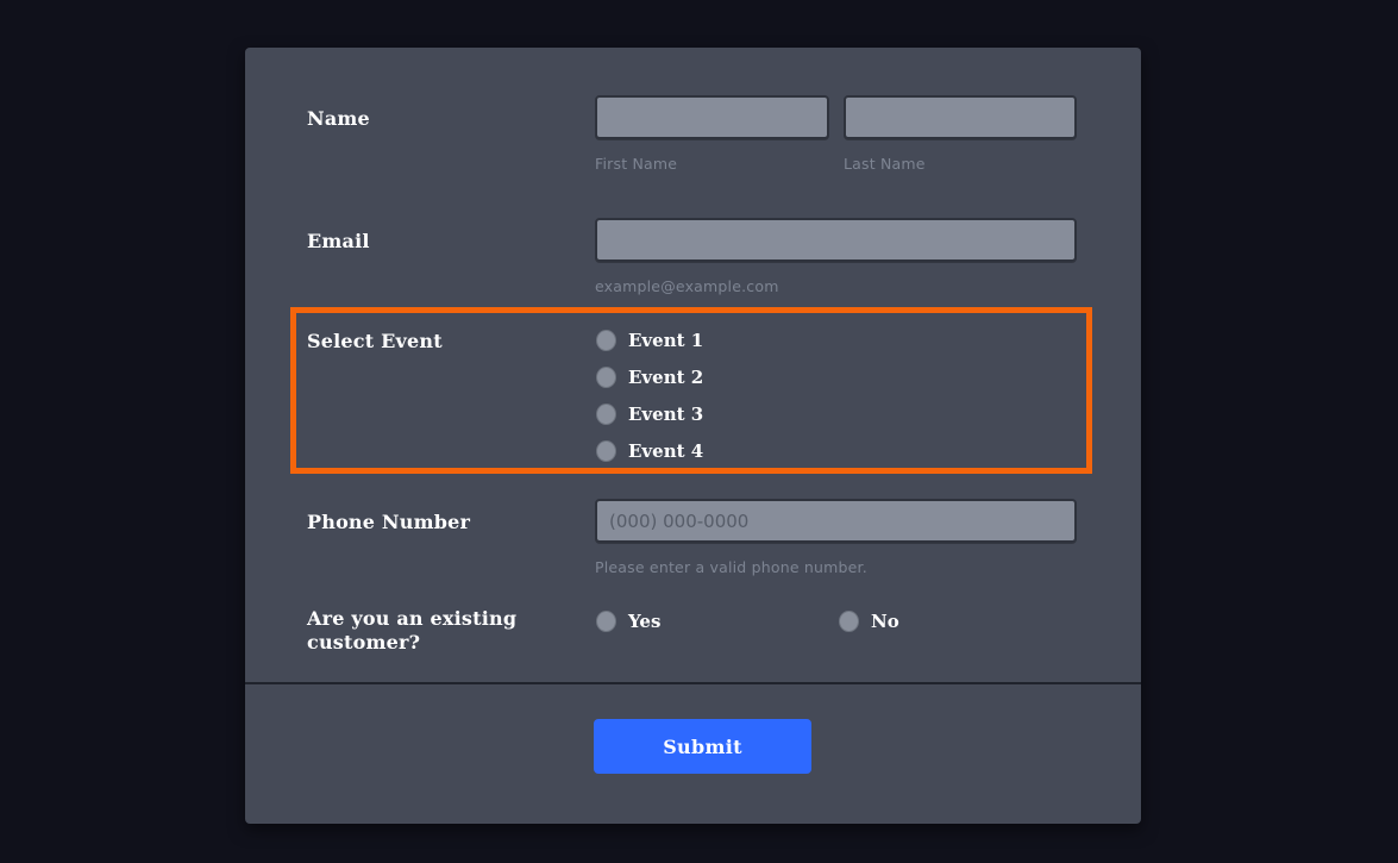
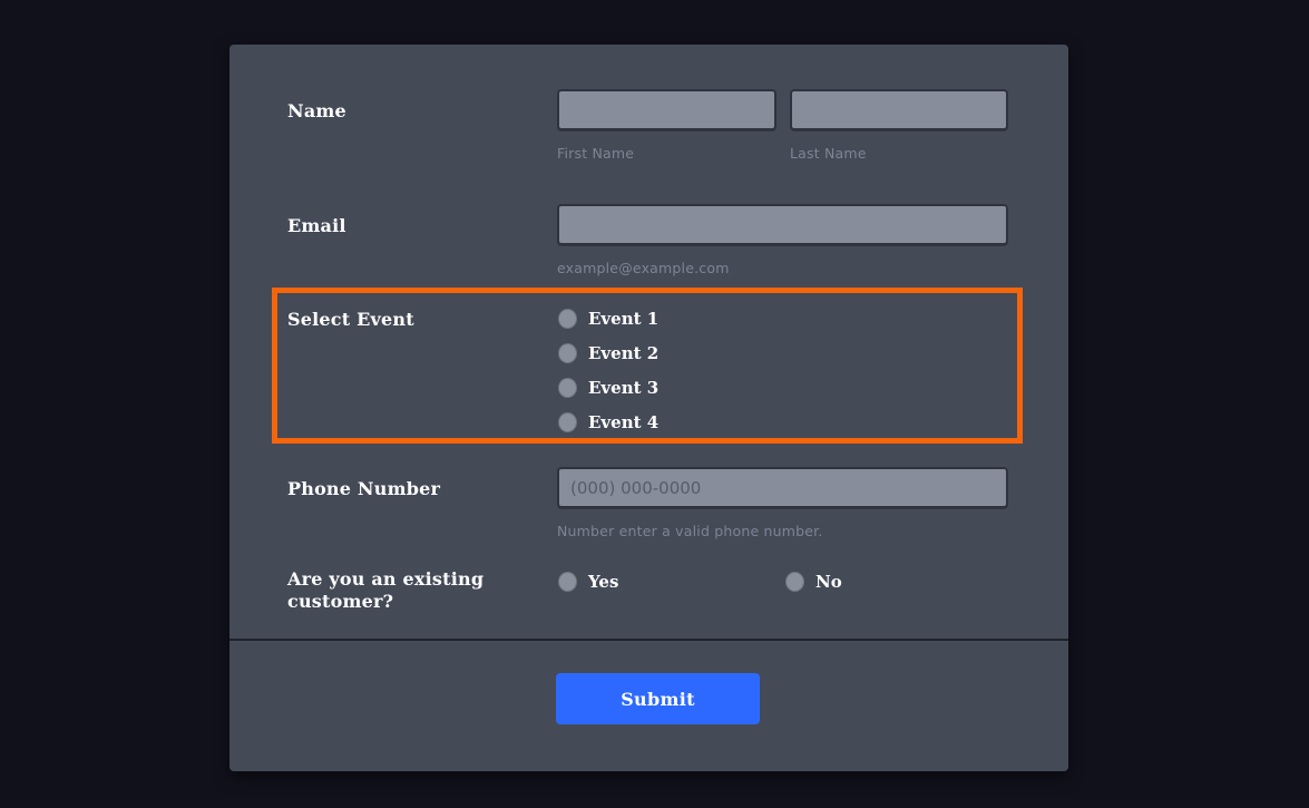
  Name
  First Name
  Last Name
  Email
  example@example.com
  Select Event
  Event 1
  Event 2
  Event 3
  Event 4
  Phone Number
  (000) 000-0000
- Please enter a valid phone number.
+ Number enter a valid phone number.
  Are you an existing customer?
  Yes
  No
  Submit
